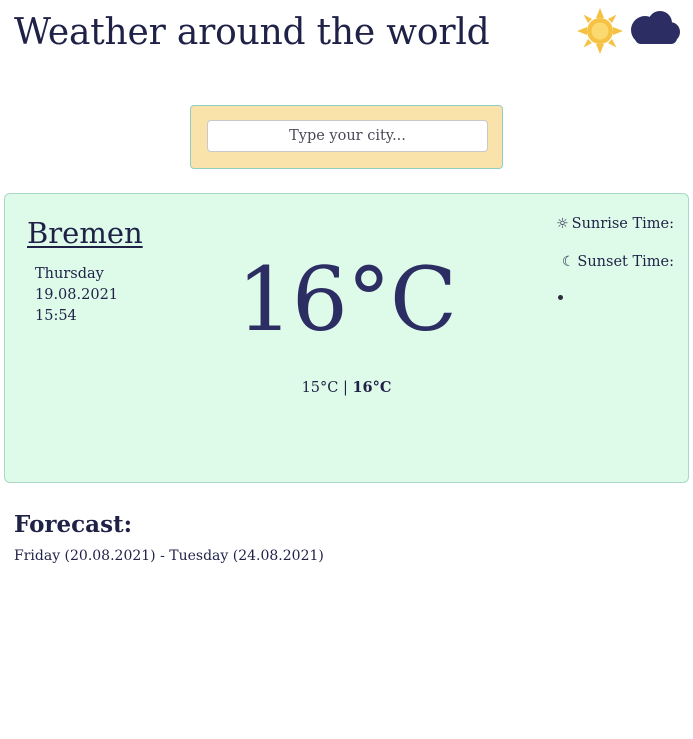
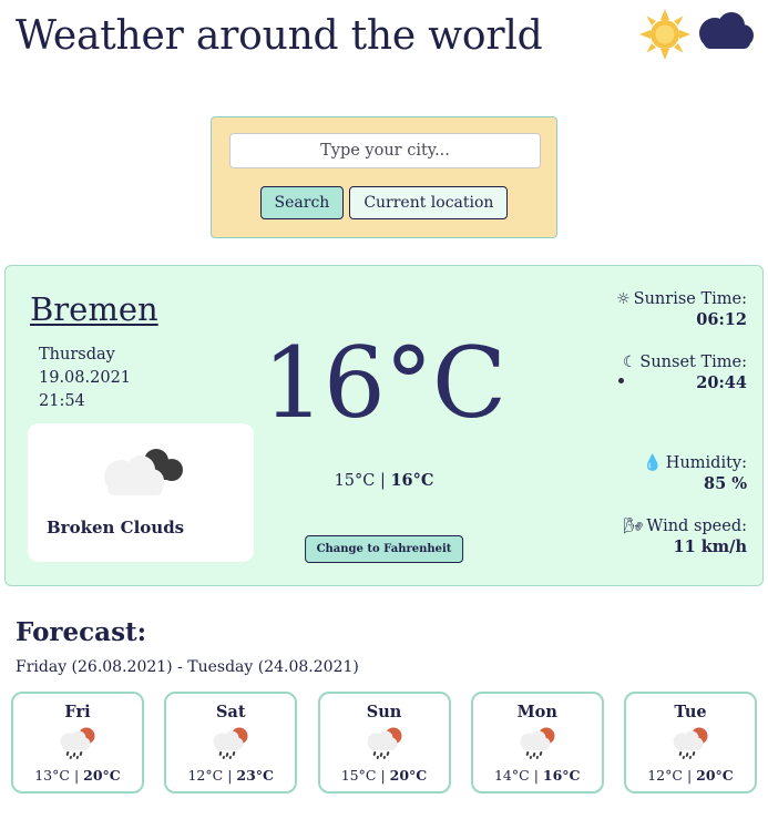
  Weather around the world
  Type your city...
+ Search
+ Current location
  Bremen
  Thursday
  19.08.2021
- 15:54
+ 21:54
+ Broken Clouds
  16°C
  15°C | 16°C
+ Change to Fahrenheit
  ☼ Sunrise Time:
+ 06:12
  ☾ Sunset Time:
+ 20:44
+ 💧 Humidity:
+ 85 %
+ 🌬 Wind speed:
+ 11 km/h
  Forecast:
- Friday (20.08.2021) - Tuesday (24.08.2021)
+ Friday (26.08.2021) - Tuesday (24.08.2021)
+ Fri
+ 13°C | 20°C
+ Sat
+ 12°C | 23°C
+ Sun
+ 15°C | 20°C
+ Mon
+ 14°C | 16°C
+ Tue
+ 12°C | 20°C
